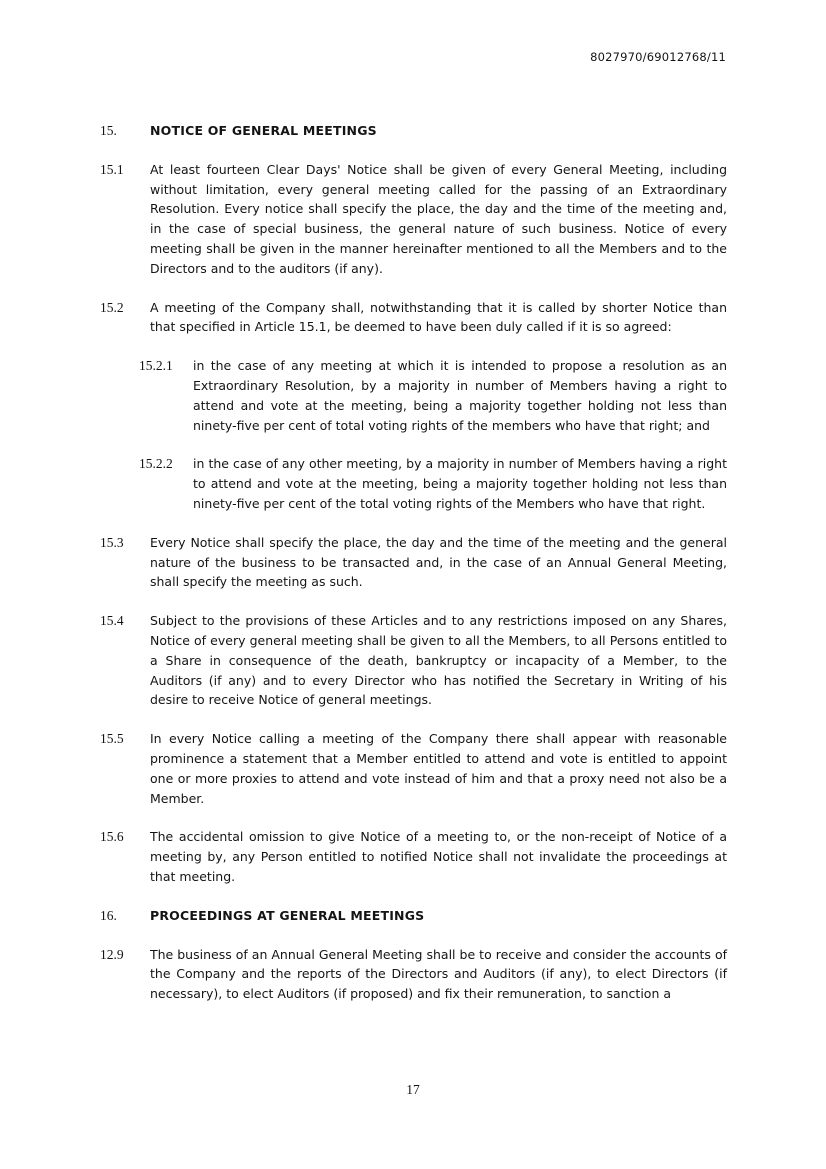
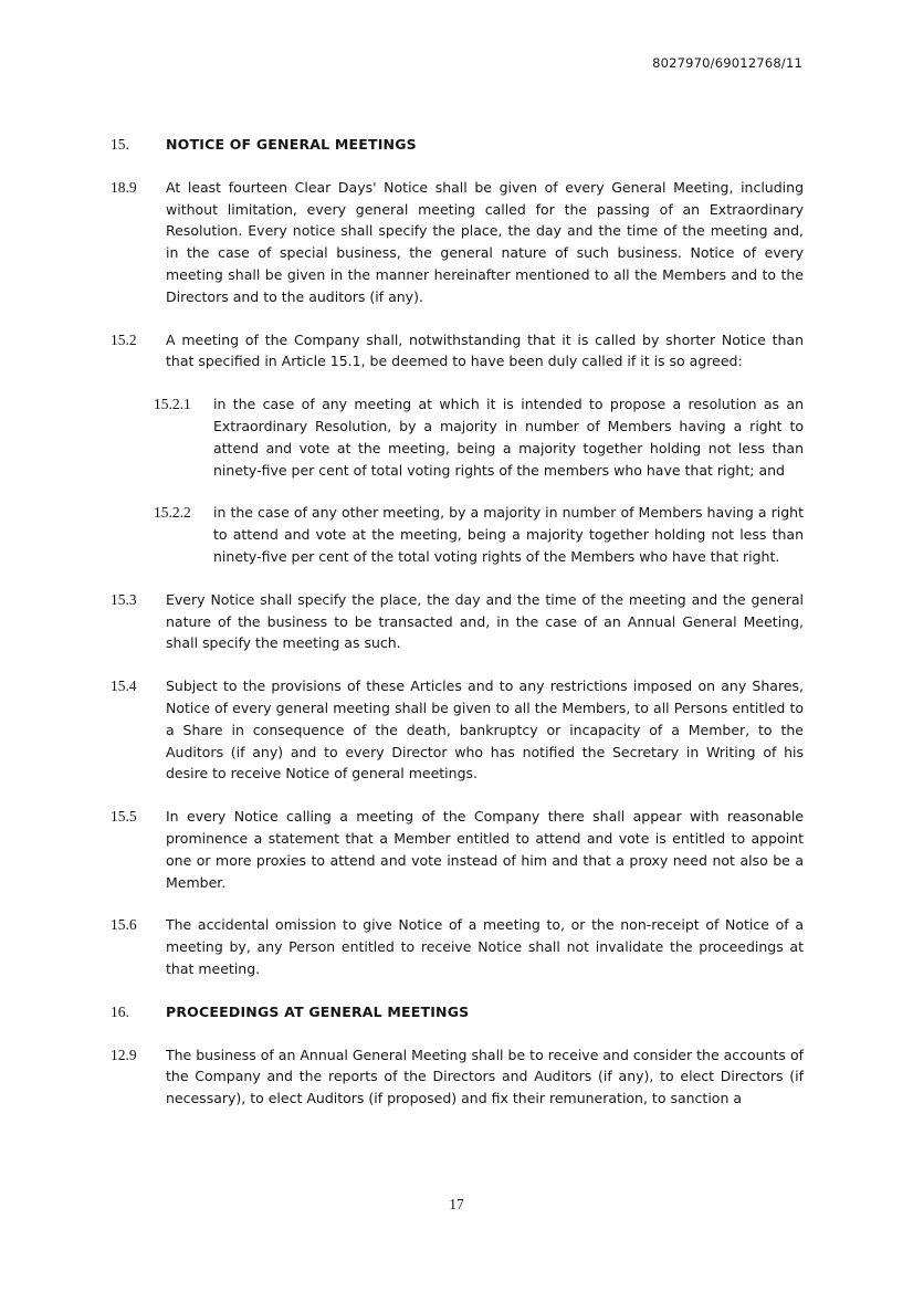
  8027970/69012768/11
  15.
  NOTICE OF GENERAL MEETINGS
- 15.1
+ 18.9
  At least fourteen Clear Days' Notice shall be given of every General Meeting, including without limitation, every general meeting called for the passing of an Extraordinary Resolution. Every notice shall specify the place, the day and the time of the meeting and, in the case of special business, the general nature of such business. Notice of every meeting shall be given in the manner hereinafter mentioned to all the Members and to the Directors and to the auditors (if any).
  15.2
  A meeting of the Company shall, notwithstanding that it is called by shorter Notice than that specified in Article 15.1, be deemed to have been duly called if it is so agreed:
  15.2.1
  in the case of any meeting at which it is intended to propose a resolution as an Extraordinary Resolution, by a majority in number of Members having a right to attend and vote at the meeting, being a majority together holding not less than ninety-five per cent of total voting rights of the members who have that right; and
  15.2.2
  in the case of any other meeting, by a majority in number of Members having a right to attend and vote at the meeting, being a majority together holding not less than ninety-five per cent of the total voting rights of the Members who have that right.
  15.3
  Every Notice shall specify the place, the day and the time of the meeting and the general nature of the business to be transacted and, in the case of an Annual General Meeting, shall specify the meeting as such.
  15.4
  Subject to the provisions of these Articles and to any restrictions imposed on any Shares, Notice of every general meeting shall be given to all the Members, to all Persons entitled to a Share in consequence of the death, bankruptcy or incapacity of a Member, to the Auditors (if any) and to every Director who has notified the Secretary in Writing of his desire to receive Notice of general meetings.
  15.5
  In every Notice calling a meeting of the Company there shall appear with reasonable prominence a statement that a Member entitled to attend and vote is entitled to appoint one or more proxies to attend and vote instead of him and that a proxy need not also be a Member.
  15.6
- The accidental omission to give Notice of a meeting to, or the non-receipt of Notice of a meeting by, any Person entitled to notified Notice shall not invalidate the proceedings at that meeting.
+ The accidental omission to give Notice of a meeting to, or the non-receipt of Notice of a meeting by, any Person entitled to receive Notice shall not invalidate the proceedings at that meeting.
  16.
  PROCEEDINGS AT GENERAL MEETINGS
  12.9
  The business of an Annual General Meeting shall be to receive and consider the accounts of the Company and the reports of the Directors and Auditors (if any), to elect Directors (if necessary), to elect Auditors (if proposed) and fix their remuneration, to sanction a
  17
